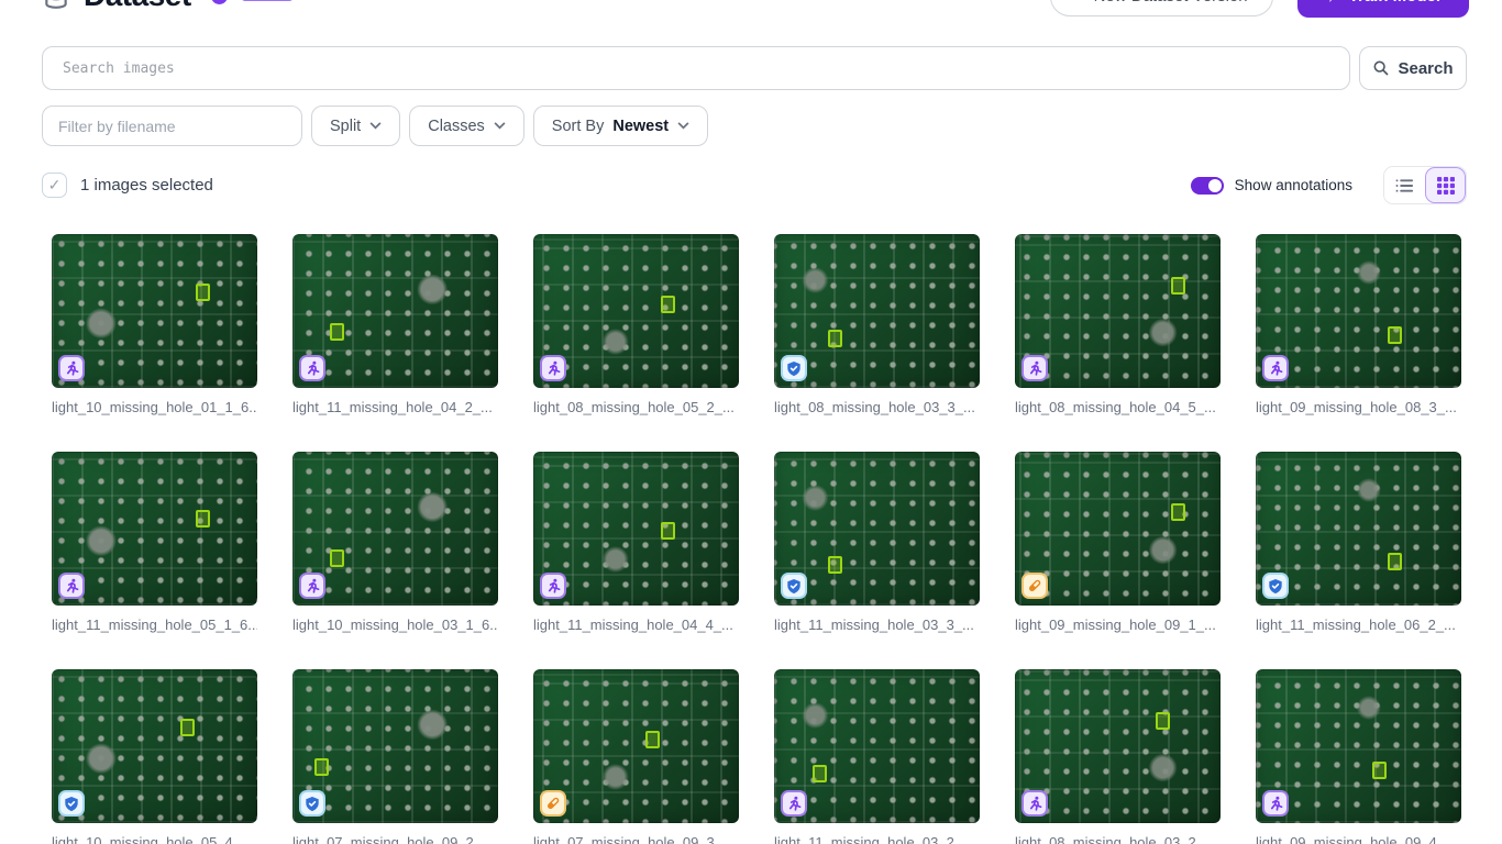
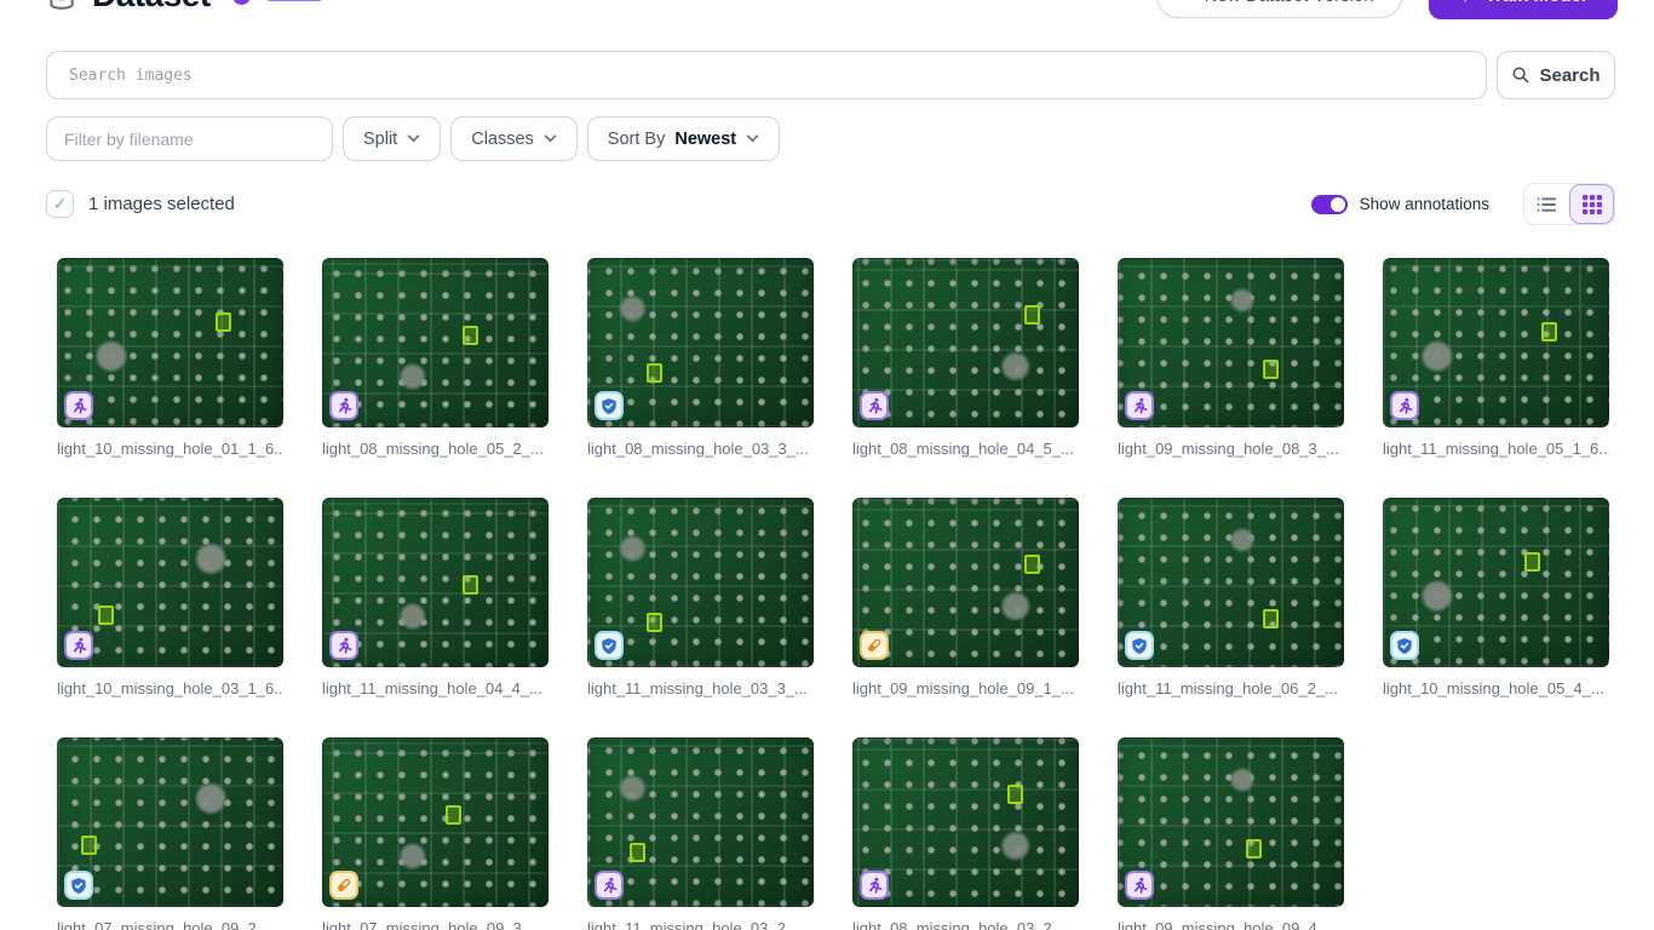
  Search images
  Search
  Filter by filename
  Split
  Classes
  Sort By
  Newest
  ✓
  1 images selected
  Show annotations
  light_10_missing_hole_01_1_6..
- light_11_missing_hole_04_2_...
  light_08_missing_hole_05_2_...
  light_08_missing_hole_03_3_...
  light_08_missing_hole_04_5_...
  light_09_missing_hole_08_3_...
  light_11_missing_hole_05_1_6..
  light_10_missing_hole_03_1_6..
  light_11_missing_hole_04_4_...
  light_11_missing_hole_03_3_...
  light_09_missing_hole_09_1_...
  light_11_missing_hole_06_2_...
  light_10_missing_hole_05_4_...
  light_07_missing_hole_09_2_...
  light_07_missing_hole_09_3_...
  light_11_missing_hole_03_2_...
  light_08_missing_hole_03_2_...
  light_09_missing_hole_09_4_...
